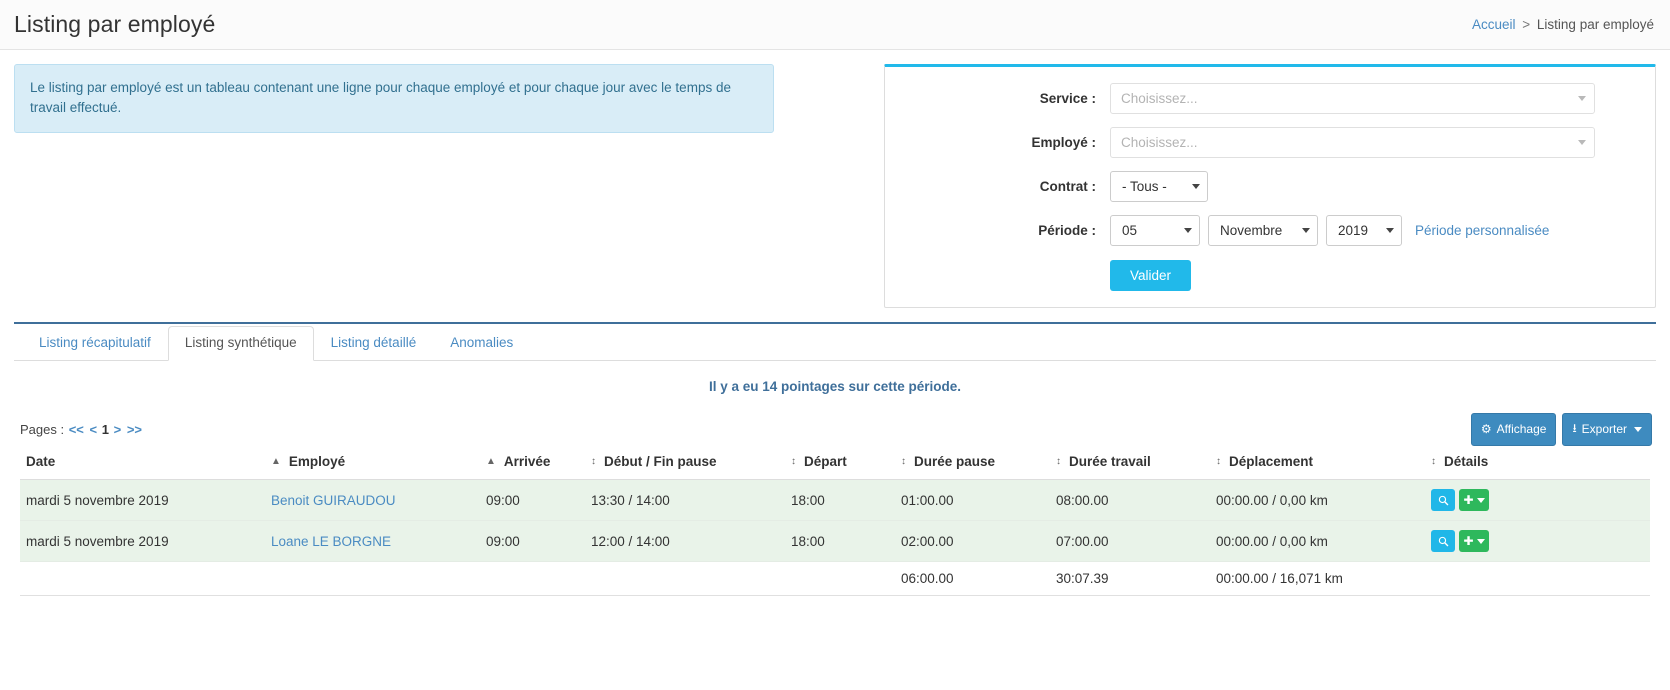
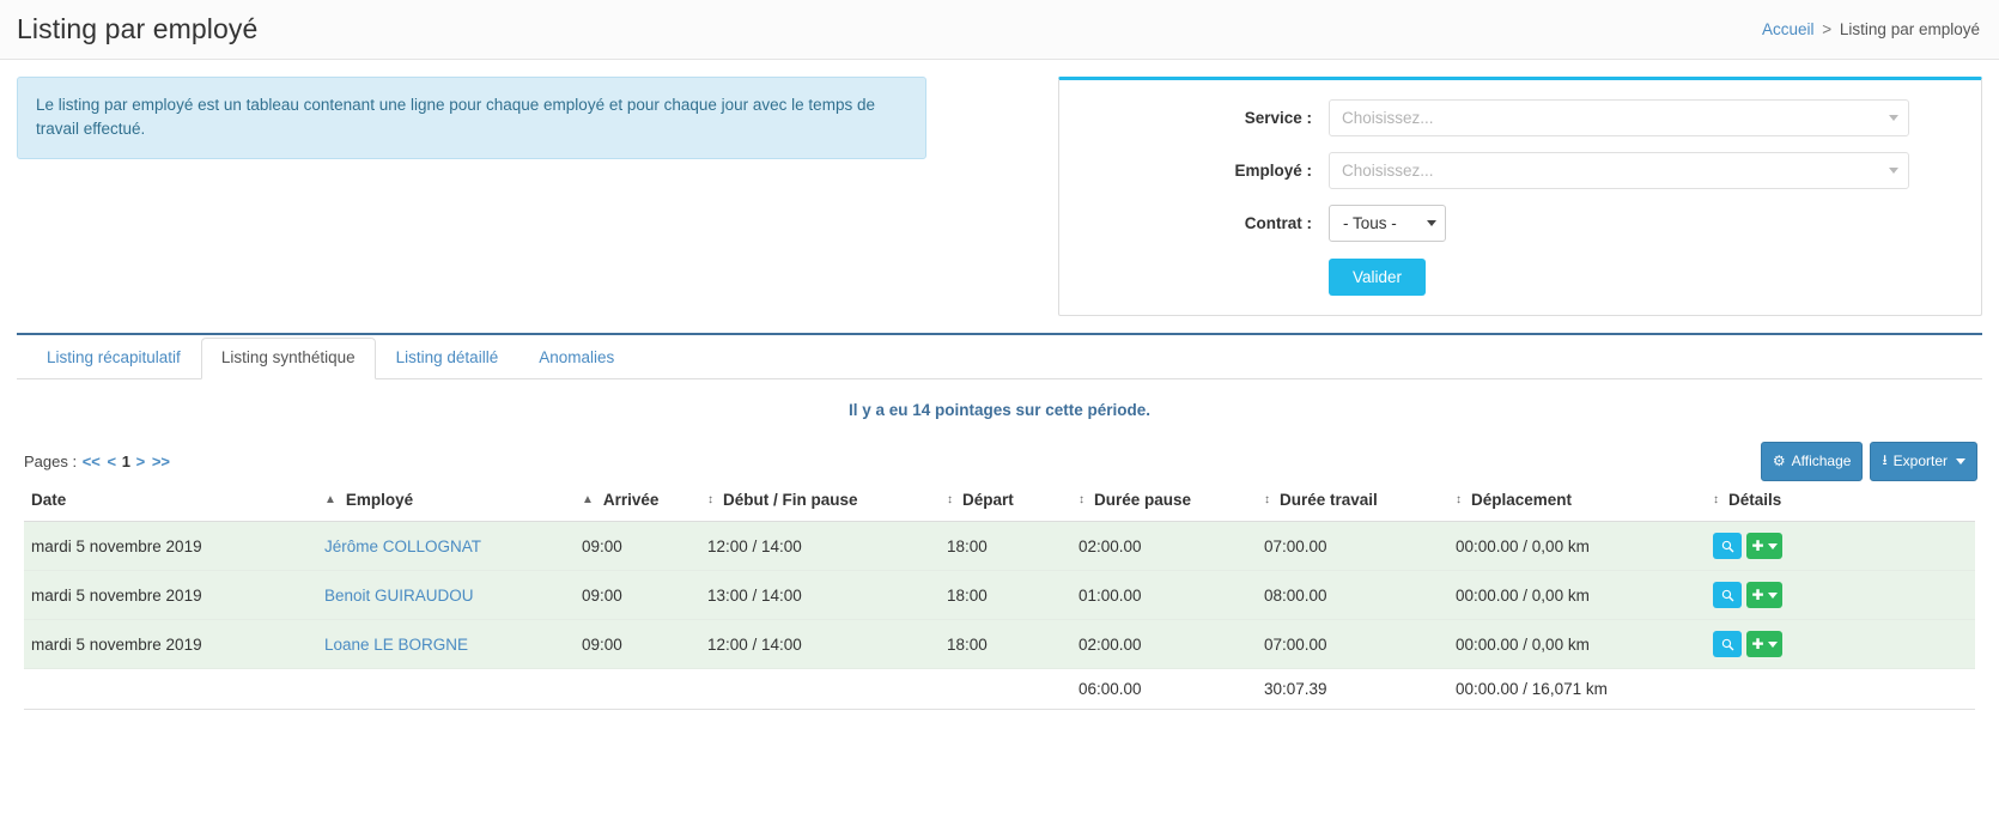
  Listing par employé
  Accueil > Listing par employé
  Le listing par employé est un tableau contenant une ligne pour chaque employé et pour chaque jour avec le temps de travail effectué.
  Service :
  Choisissez...
  Employé :
  Choisissez...
  Contrat :
  - Tous -
- Période :
- 05
- Novembre
- 2019
- Période personnalisée
  Valider
  Listing récapitulatif
  Listing synthétique
  Listing détaillé
  Anomalies
  Il y a eu 14 pointages sur cette période.
  Pages : << < 1 > >>
  ⚙
  Affichage
  ⭳
  Exporter
  Date	▲ Employé	▲ Arrivée	↕ Début / Fin pause	↕ Départ	↕ Durée pause	↕ Durée travail	↕ Déplacement	↕ Détails
+ mardi 5 novembre 2019	Jérôme COLLOGNAT	09:00	12:00 / 14:00	18:00	02:00.00	07:00.00	00:00.00 / 0,00 km	✚
- mardi 5 novembre 2019	Benoit GUIRAUDOU	09:00	13:30 / 14:00	18:00	01:00.00	08:00.00	00:00.00 / 0,00 km	✚
+ mardi 5 novembre 2019	Benoit GUIRAUDOU	09:00	13:00 / 14:00	18:00	01:00.00	08:00.00	00:00.00 / 0,00 km	✚
  mardi 5 novembre 2019	Loane LE BORGNE	09:00	12:00 / 14:00	18:00	02:00.00	07:00.00	00:00.00 / 0,00 km	✚
  					06:00.00	30:07.39	00:00.00 / 16,071 km
